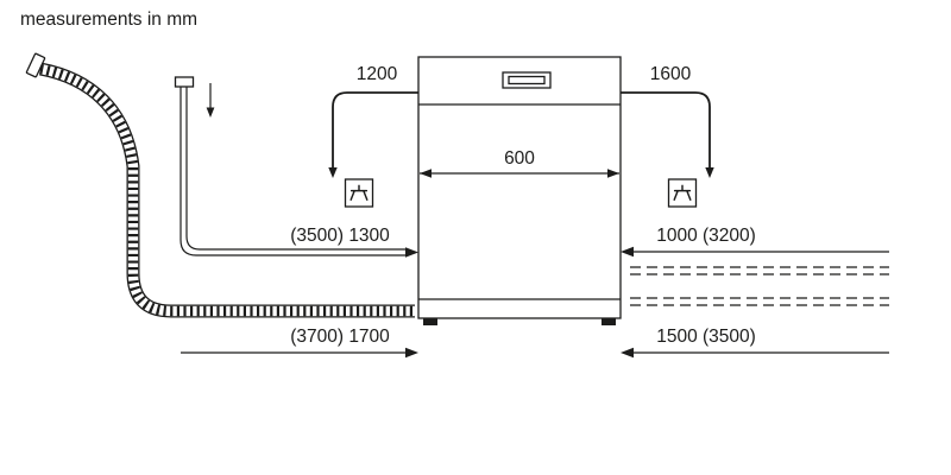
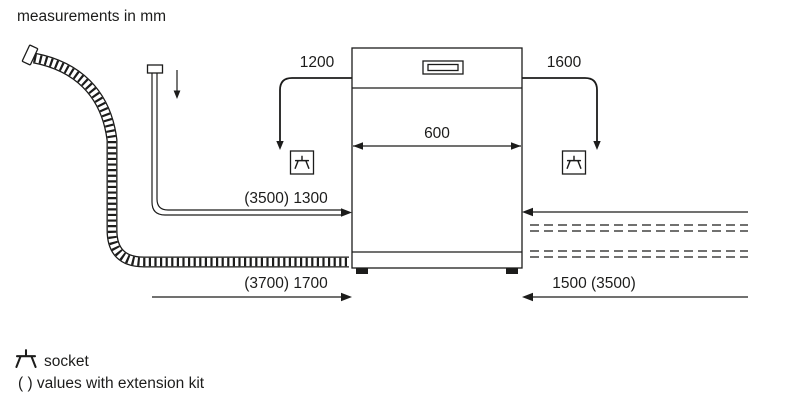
  measurements in mm
  600
  1200
  1600
  (3500) 1300
- 1000 (3200)
  (3700) 1700
  1500 (3500)
+ socket
+ ( ) values with extension kit
